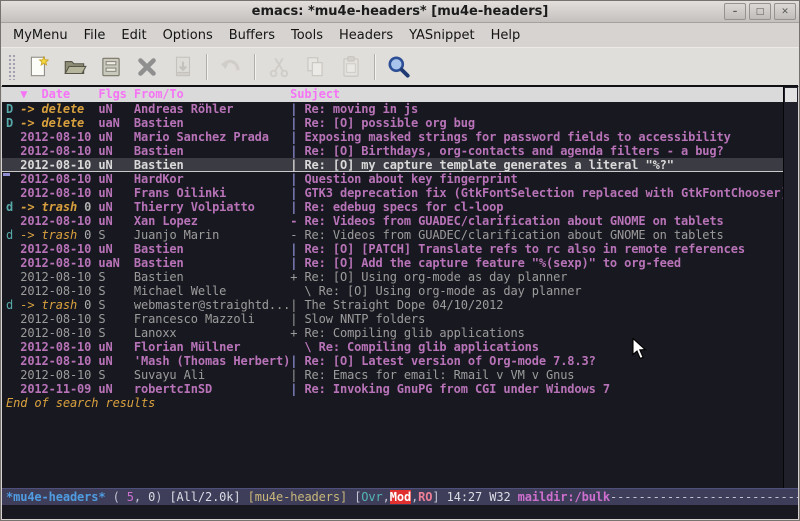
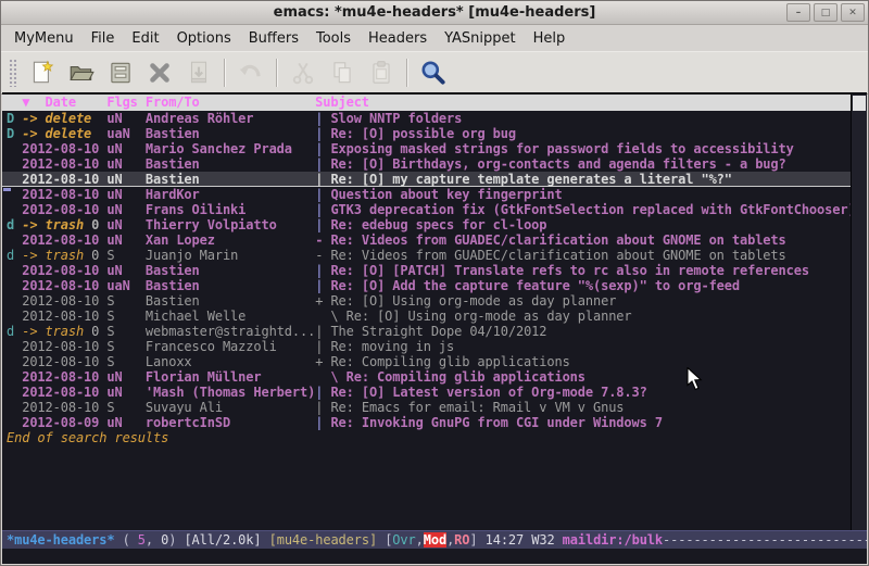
  emacs: *mu4e-headers* [mu4e-headers]
  –
  □
  ✕
  MyMenu
  File
  Edit
  Options
  Buffers
  Tools
  Headers
  YASnippet
  Help
  ▼ Date Flgs From/To Subject
- D -> delete uN Andreas Röhler | Re: moving in js
+ D -> delete uN Andreas Röhler | Slow NNTP folders
  D -> delete uaN Bastien | Re: [O] possible org bug
  2012-08-10 uN Mario Sanchez Prada | Exposing masked strings for password fields to accessibility
  2012-08-10 uN Bastien | Re: [O] Birthdays, org-contacts and agenda filters - a bug?
  2012-08-10 uN Bastien | Re: [O] my capture template generates a literal "%?"
  2012-08-10 uN HardKor | Question about key fingerprint
  2012-08-10 uN Frans Oilinki | GTK3 deprecation fix (GtkFontSelection replaced with GtkFontChooser
  d -> trash 0 uN Thierry Volpiatto | Re: edebug specs for cl-loop
  2012-08-10 uN Xan Lopez - Re: Videos from GUADEC/clarification about GNOME on tablets
  d -> trash 0 S Juanjo Marin - Re: Videos from GUADEC/clarification about GNOME on tablets
  2012-08-10 uN Bastien | Re: [O] [PATCH] Translate refs to rc also in remote references
  2012-08-10 uaN Bastien | Re: [O] Add the capture feature "%(sexp)" to org-feed
  2012-08-10 S Bastien + Re: [O] Using org-mode as day planner
  2012-08-10 S Michael Welle \ Re: [O] Using org-mode as day planner
  d -> trash 0 S webmaster@straightd...| The Straight Dope 04/10/2012
- 2012-08-10 S Francesco Mazzoli | Slow NNTP folders
+ 2012-08-10 S Francesco Mazzoli | Re: moving in js
  2012-08-10 S Lanoxx + Re: Compiling glib applications
  2012-08-10 uN Florian Müllner \ Re: Compiling glib applications
  2012-08-10 uN 'Mash (Thomas Herbert)| Re: [O] Latest version of Org-mode 7.8.3?
  2012-08-10 S Suvayu Ali | Re: Emacs for email: Rmail v VM v Gnus
- 2012-11-09 uN robertcInSD | Re: Invoking GnuPG from CGI under Windows 7
+ 2012-08-09 uN robertcInSD | Re: Invoking GnuPG from CGI under Windows 7
  End of search results
  *mu4e-headers* ( 5, 0) [All/2.0k] [mu4e-headers] [Ovr,Mod,RO] 14:27 W32 maildir:/bulk--------------------------
